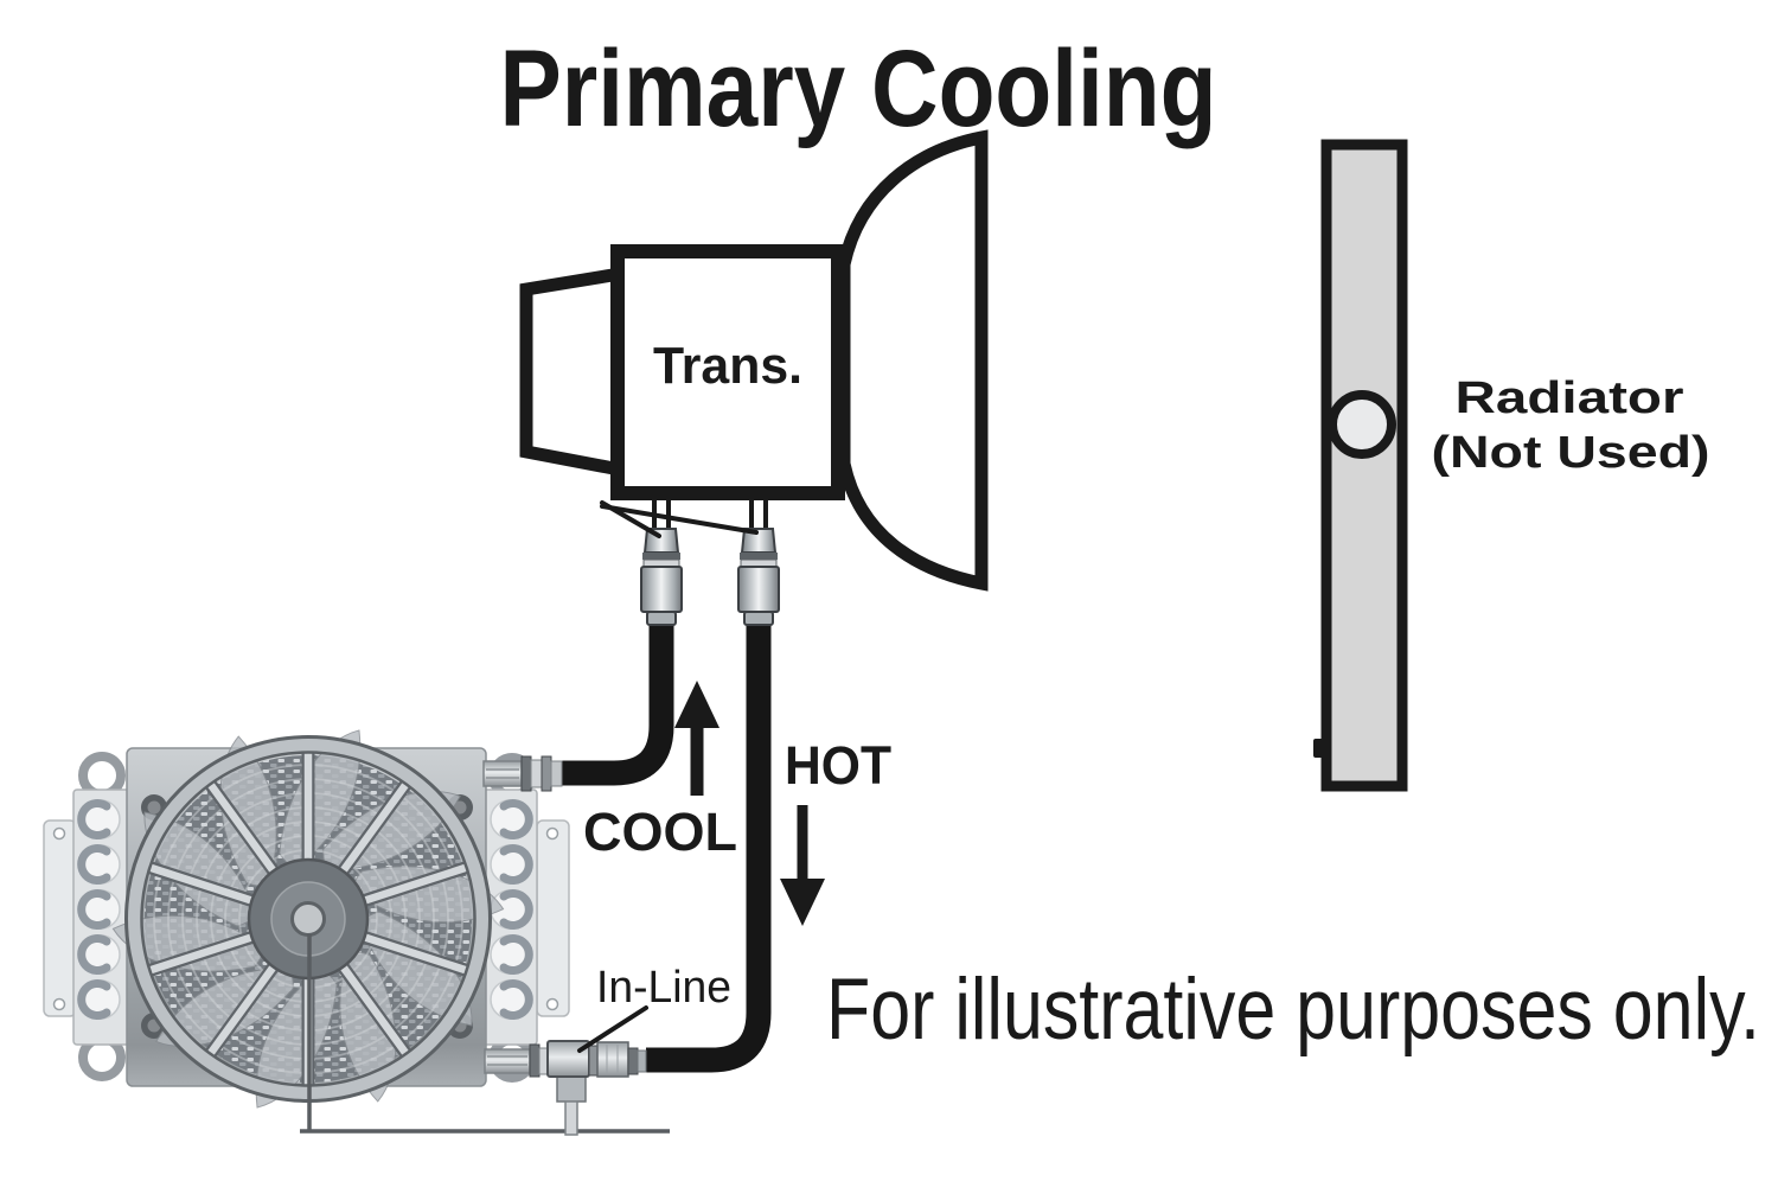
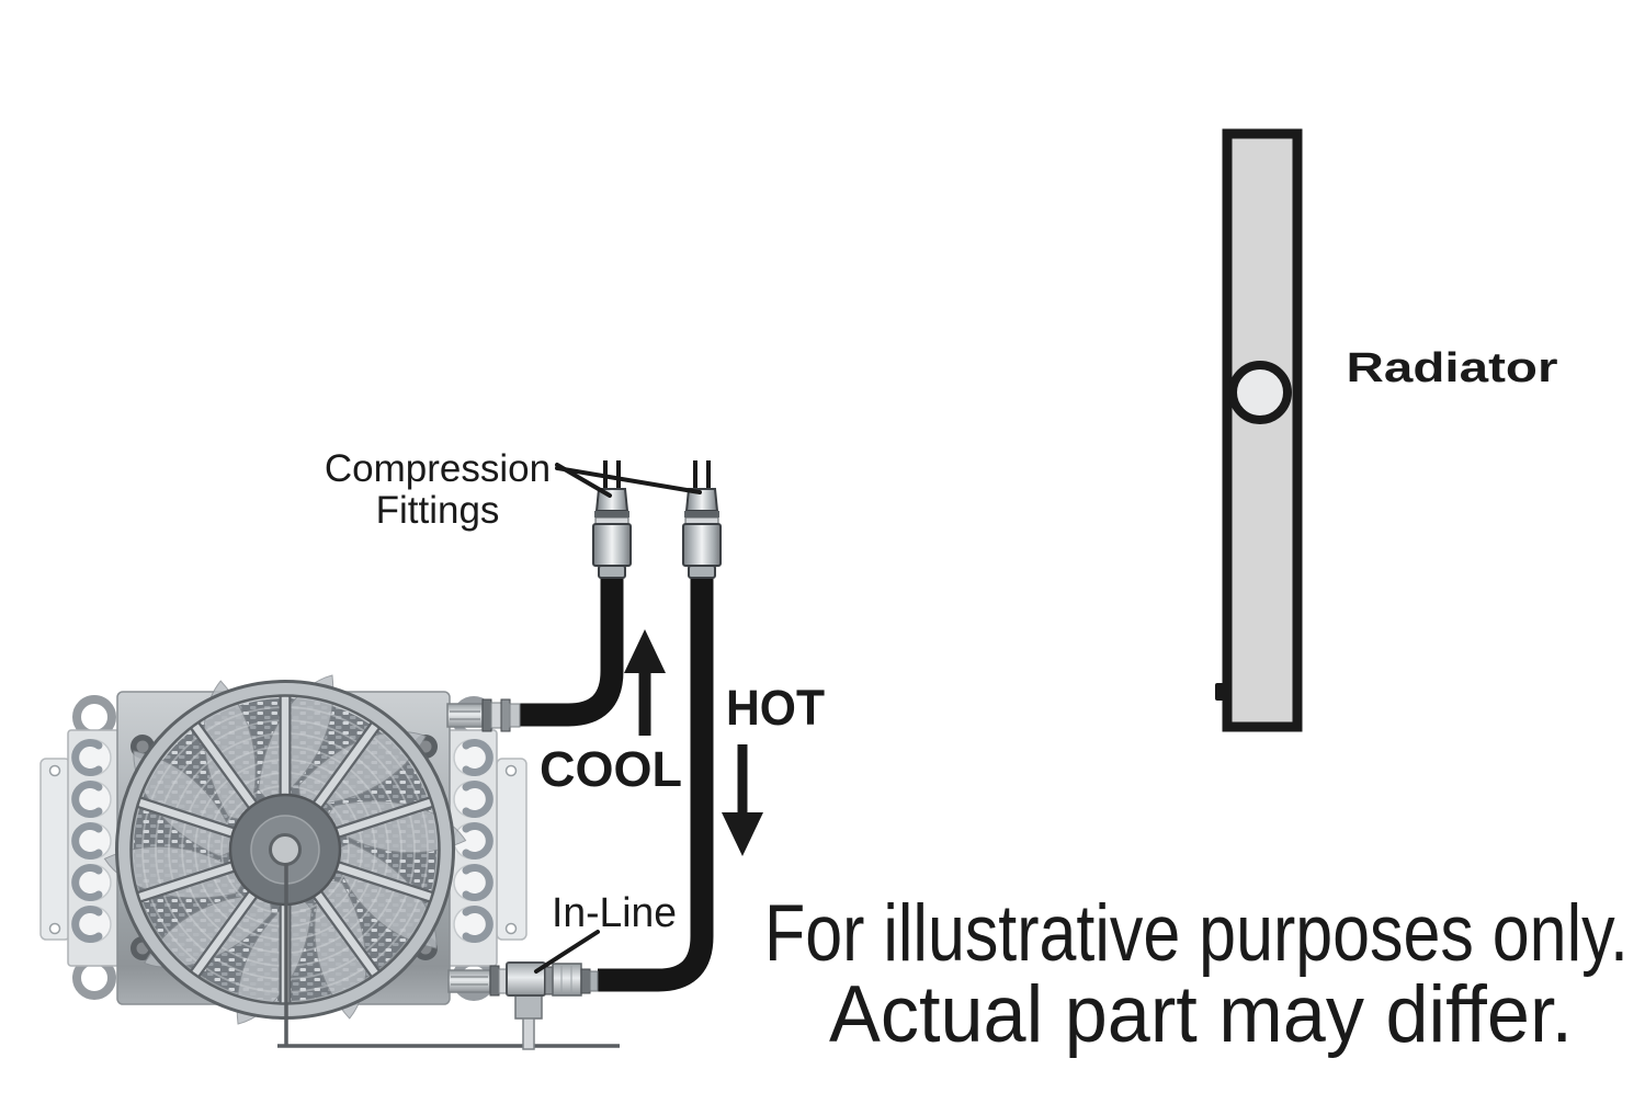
- Trans.
  COOL
  HOT
+ Compression
+ Fittings
  In-Line
  Radiator
- (Not Used)
- Primary Cooling
  For illustrative purposes only.
+ Actual part may differ.
